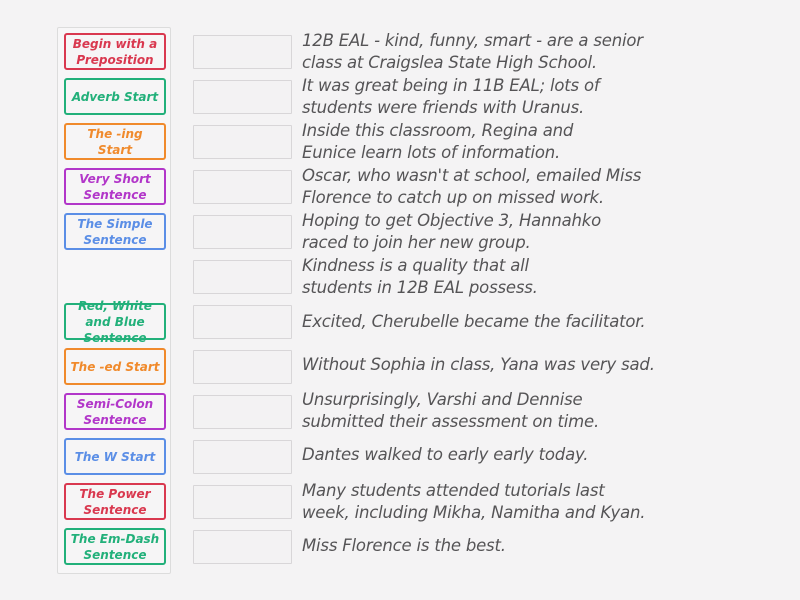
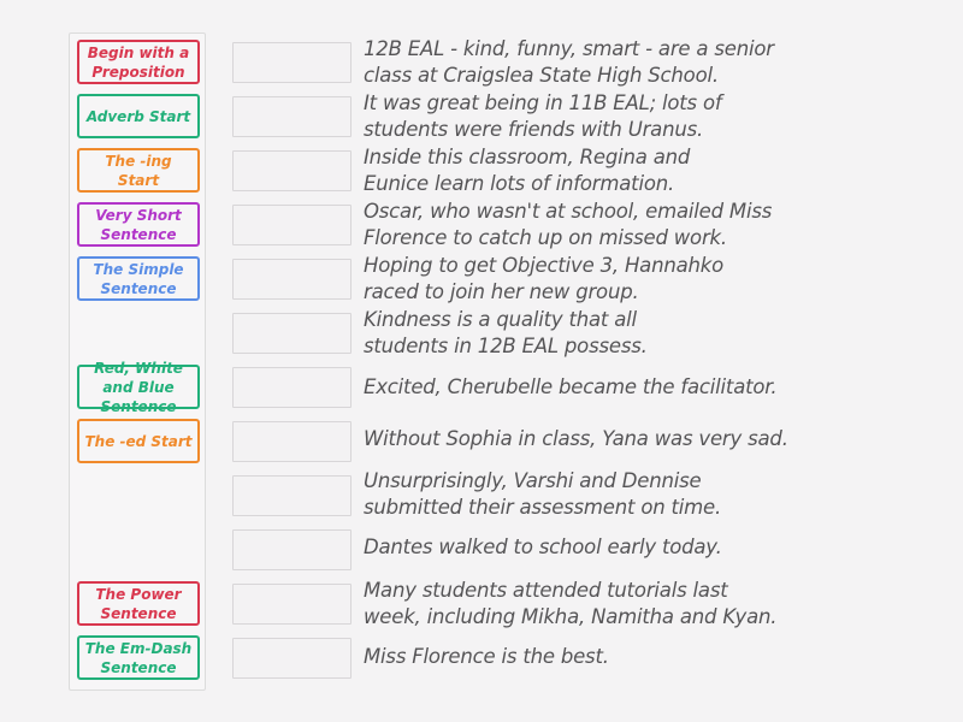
  Begin with a Preposition
  Adverb Start
  The -ing Start
  Very Short Sentence
  The Simple Sentence
  Red, White and Blue Sentence
  The -ed Start
- Semi-Colon Sentence
- The W Start
  The Power Sentence
  The Em-Dash Sentence
  12B EAL - kind, funny, smart - are a senior
  class at Craigslea State High School.
  It was great being in 11B EAL; lots of
  students were friends with Uranus.
  Inside this classroom, Regina and
  Eunice learn lots of information.
  Oscar, who wasn't at school, emailed Miss
  Florence to catch up on missed work.
  Hoping to get Objective 3, Hannahko
  raced to join her new group.
  Kindness is a quality that all
  students in 12B EAL possess.
  Excited, Cherubelle became the facilitator.
  Without Sophia in class, Yana was very sad.
  Unsurprisingly, Varshi and Dennise
  submitted their assessment on time.
- Dantes walked to early early today.
+ Dantes walked to school early today.
  Many students attended tutorials last
  week, including Mikha, Namitha and Kyan.
  Miss Florence is the best.
